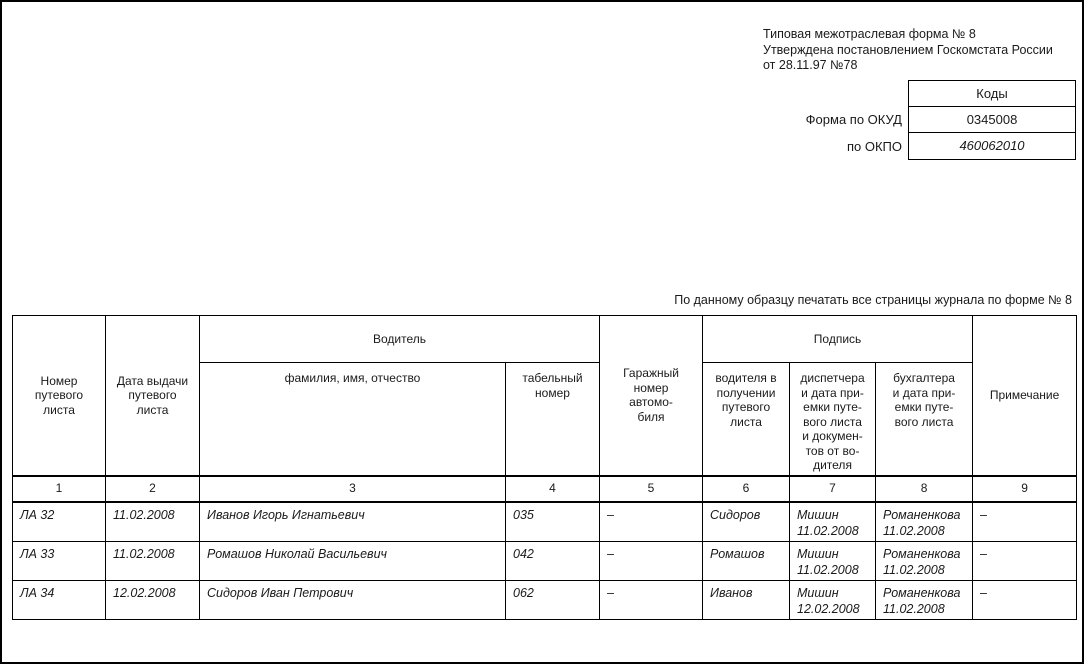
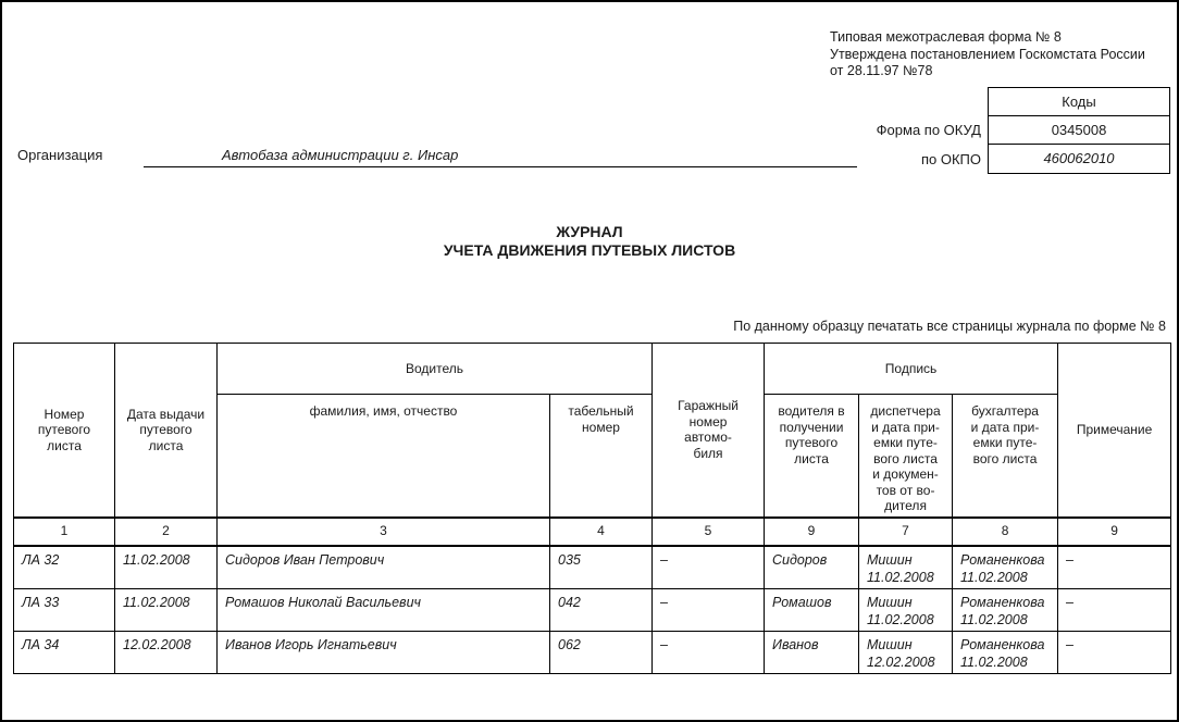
  Типовая межотраслевая форма № 8
  Утверждена постановлением Госкомстата России
  от 28.11.97 №78
  Форма по ОКУД
  по ОКПО
  Коды
  0345008
  460062010
+ Организация
+ Автобаза администрации г. Инсар
+ ЖУРНАЛ
+ УЧЕТА ДВИЖЕНИЯ ПУТЕВЫХ ЛИСТОВ
  По данному образцу печатать все страницы журнала по форме № 8
  Номер путевого листа	Дата выдачи путевого листа	Водитель	Гаражный номер автомо- биля	Подпись	Примечание
  фамилия, имя, отчество	табельный номер	водителя в получении путевого листа	диспетчера и дата при- емки путе- вого листа и докумен- тов от во- дителя	бухгалтера и дата при- емки путе- вого листа
- 1	2	3	4	5	6	7	8	9
+ 1	2	3	4	5	9	7	8	9
- ЛА 32	11.02.2008	Иванов Игорь Игнатьевич	035	–	Сидоров	Мишин 11.02.2008	Романенкова 11.02.2008	–
+ ЛА 32	11.02.2008	Сидоров Иван Петрович	035	–	Сидоров	Мишин 11.02.2008	Романенкова 11.02.2008	–
  ЛА 33	11.02.2008	Ромашов Николай Васильевич	042	–	Ромашов	Мишин 11.02.2008	Романенкова 11.02.2008	–
- ЛА 34	12.02.2008	Сидоров Иван Петрович	062	–	Иванов	Мишин 12.02.2008	Романенкова 11.02.2008	–
+ ЛА 34	12.02.2008	Иванов Игорь Игнатьевич	062	–	Иванов	Мишин 12.02.2008	Романенкова 11.02.2008	–
